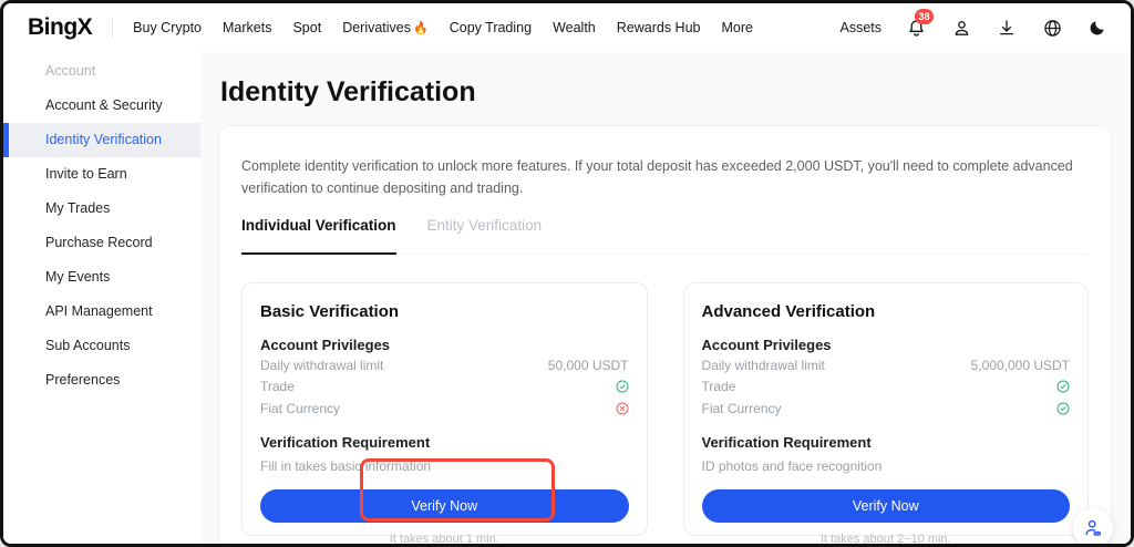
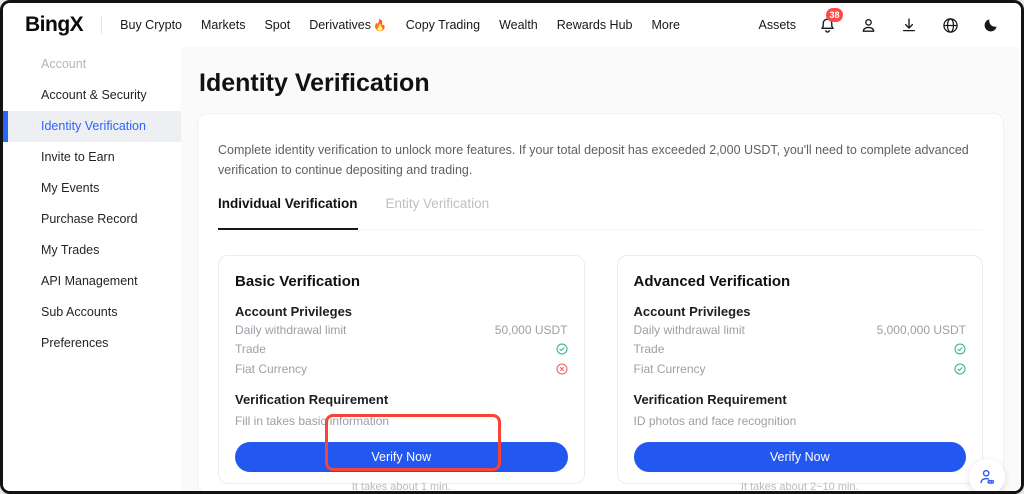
  BingX
  Buy Crypto
  Markets
  Spot
  Derivatives 🔥
  Copy Trading
  Wealth
  Rewards Hub
  More
  Assets
  38
  Account
  Account & Security
  Identity Verification
  Invite to Earn
- My Trades
+ My Events
  Purchase Record
- My Events
+ My Trades
  API Management
  Sub Accounts
  Preferences
  Identity Verification
  Complete identity verification to unlock more features. If your total deposit has exceeded 2,000 USDT, you'll need to complete advanced verification to continue depositing and trading.
  Individual Verification
  Entity Verification
  Basic Verification
  Account Privileges
  Daily withdrawal limit
  50,000 USDT
  Trade
  Fiat Currency
  Verification Requirement
  Fill in takes basic information
  Verify Now
  It takes about 1 min.
  Advanced Verification
  Account Privileges
  Daily withdrawal limit
  5,000,000 USDT
  Trade
  Fiat Currency
  Verification Requirement
  ID photos and face recognition
  Verify Now
  It takes about 2~10 min.
